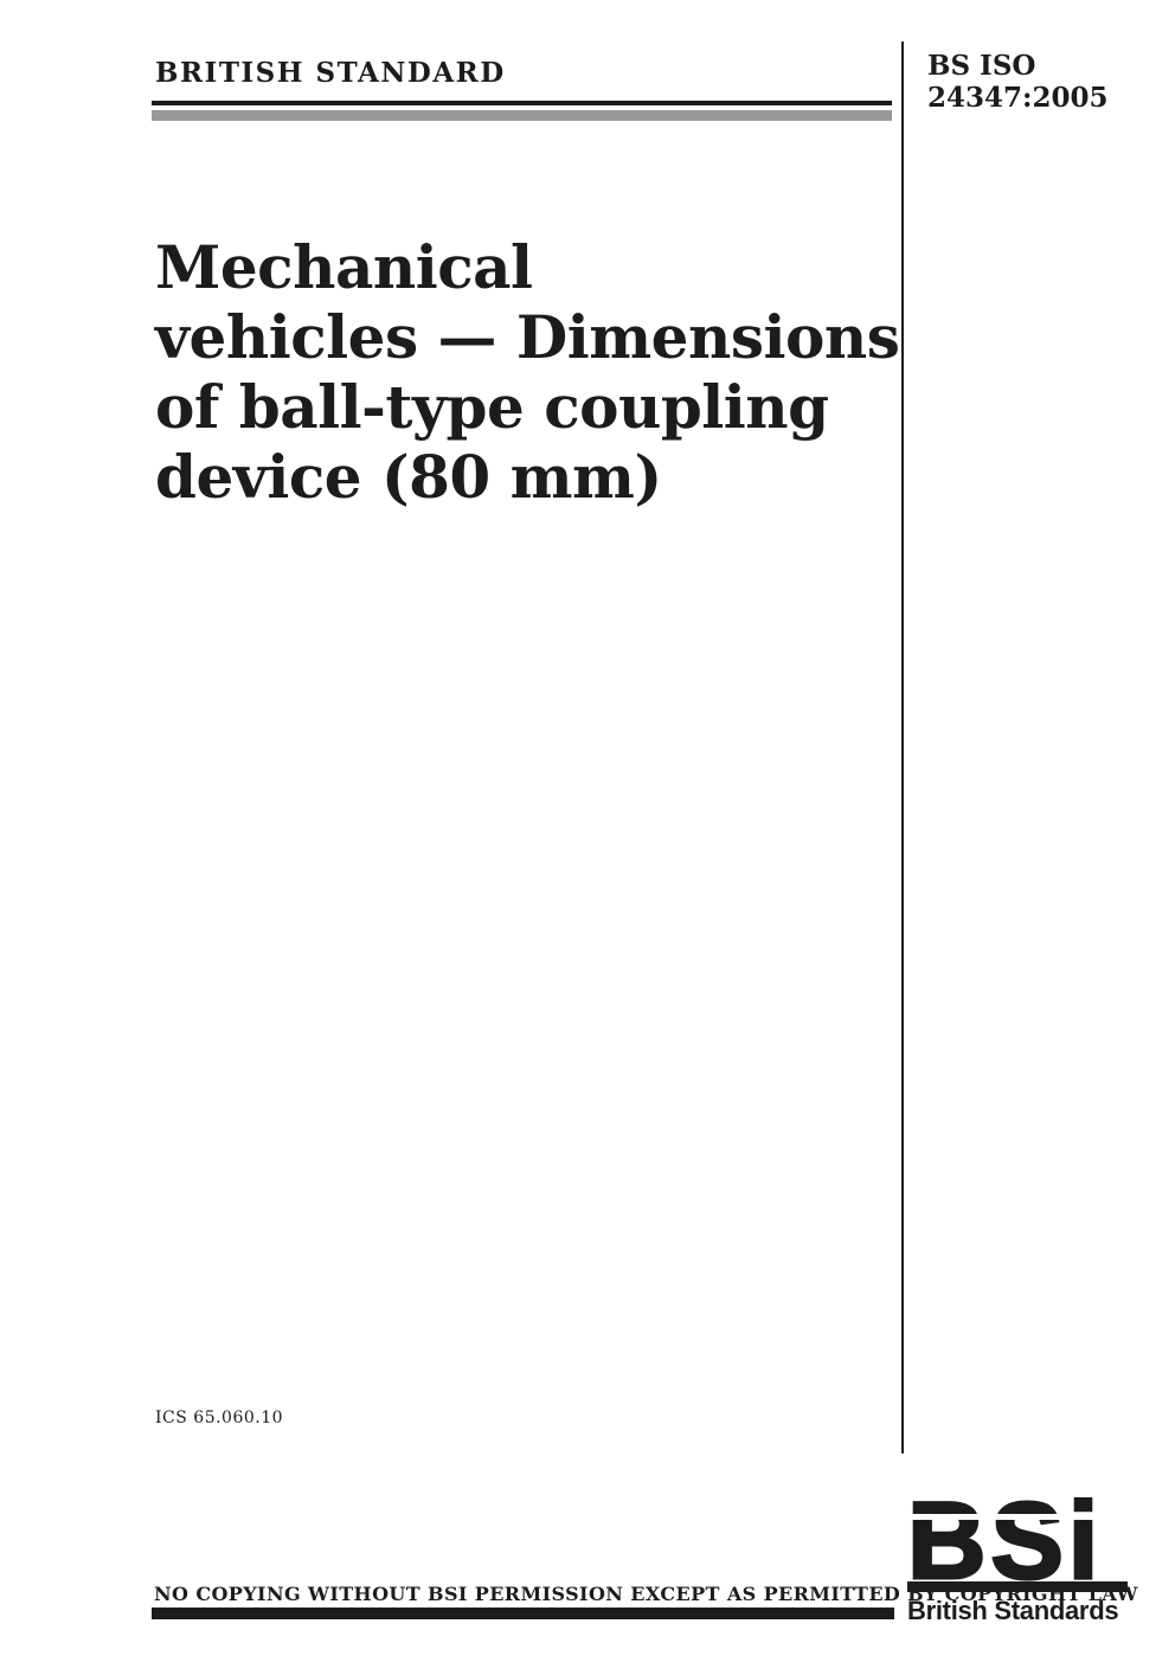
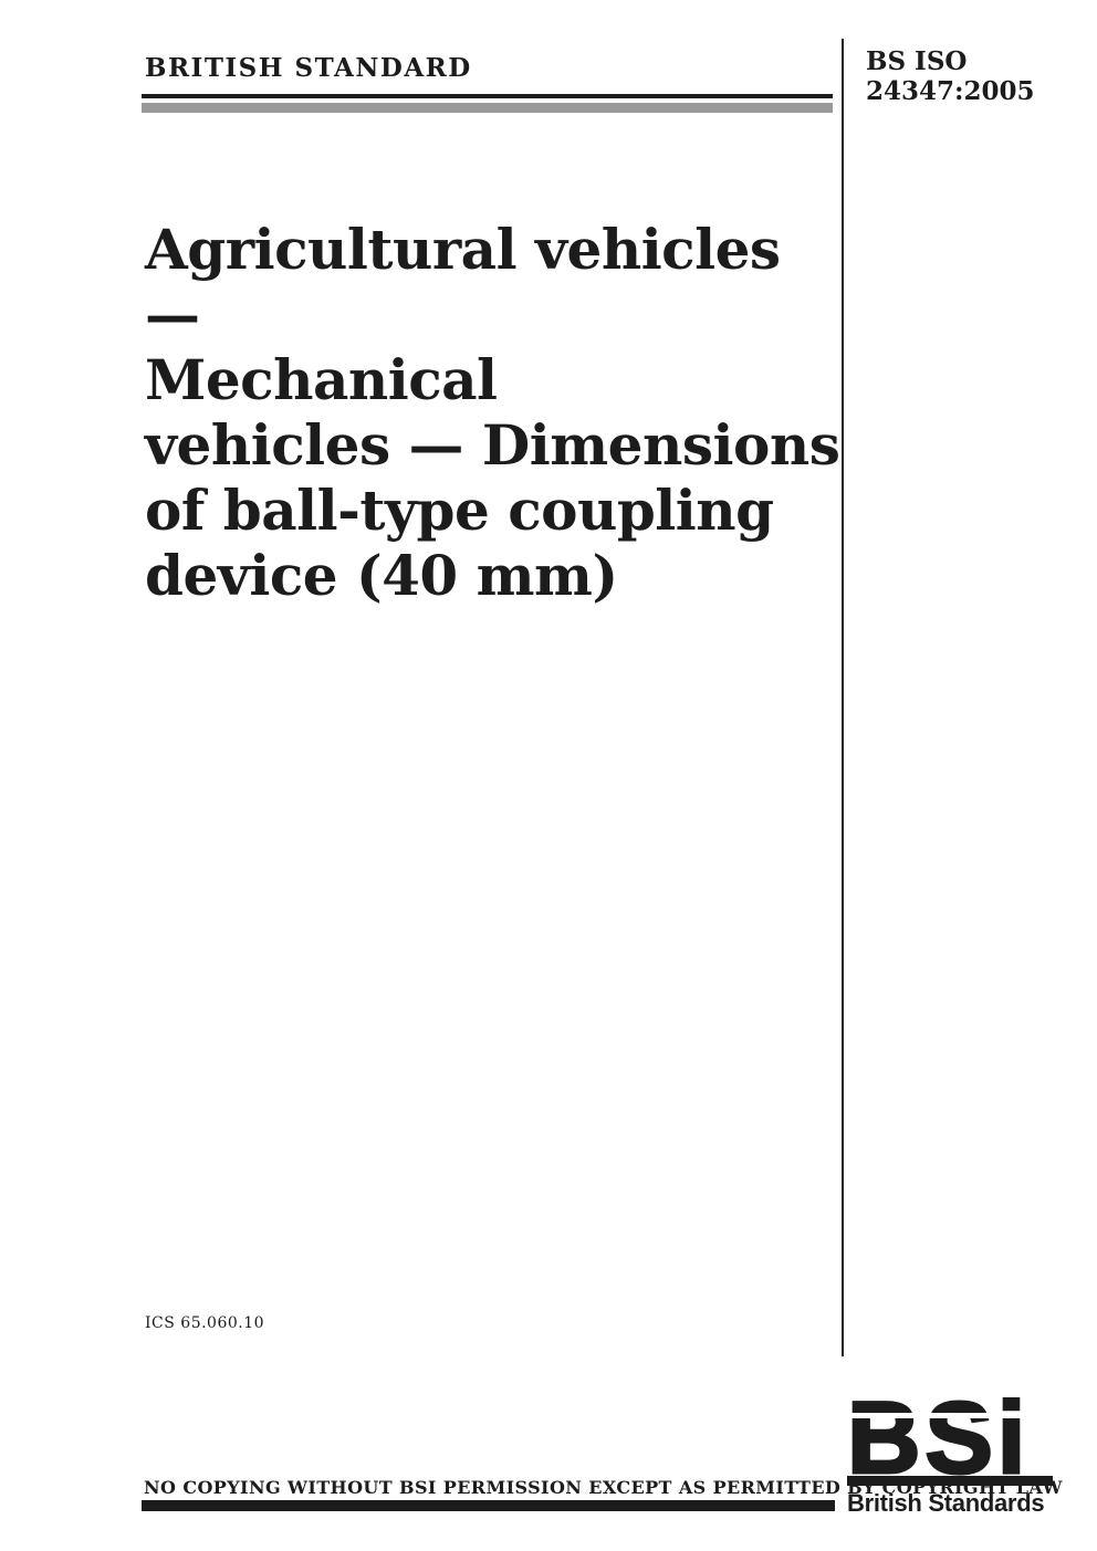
  BRITISH STANDARD
  BS ISO
  24347:2005
+ Agricultural vehicles —
  Mechanical
  vehicles — Dimensions
  of ball-type coupling
- device (80 mm)
+ device (40 mm)
  ICS 65.060.10
  NO COPYING WITHOUT BSI PERMISSION EXCEPT AS PERMITTED
  BSi
  British Standards
